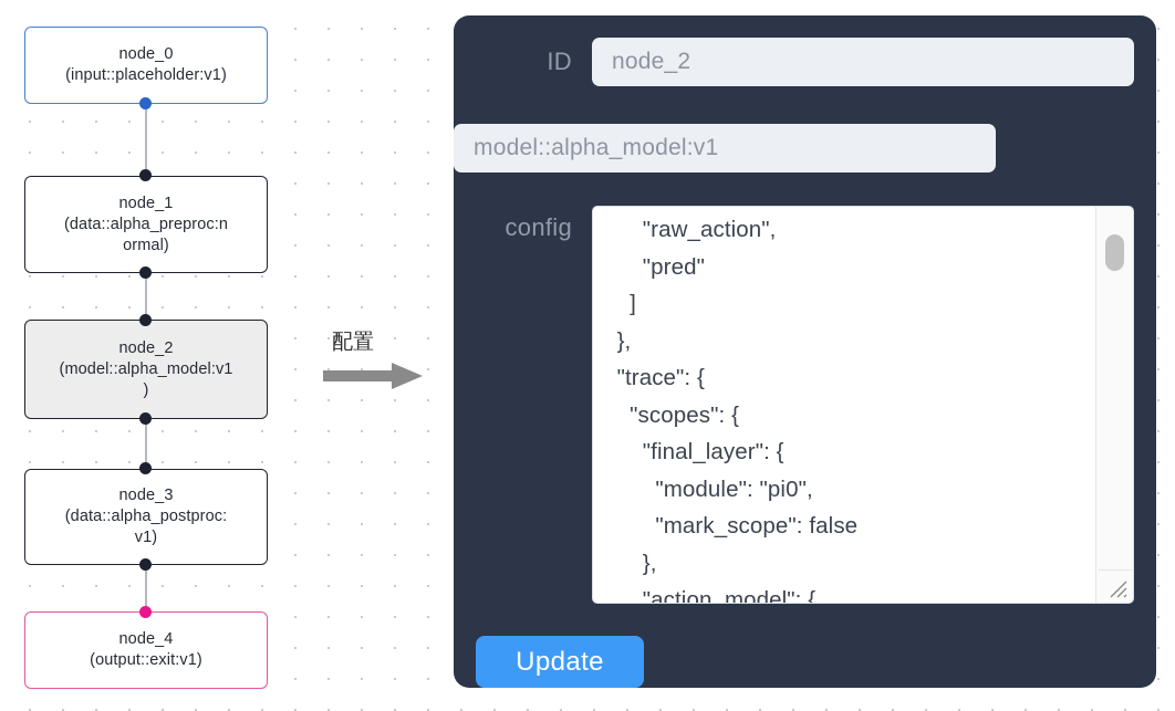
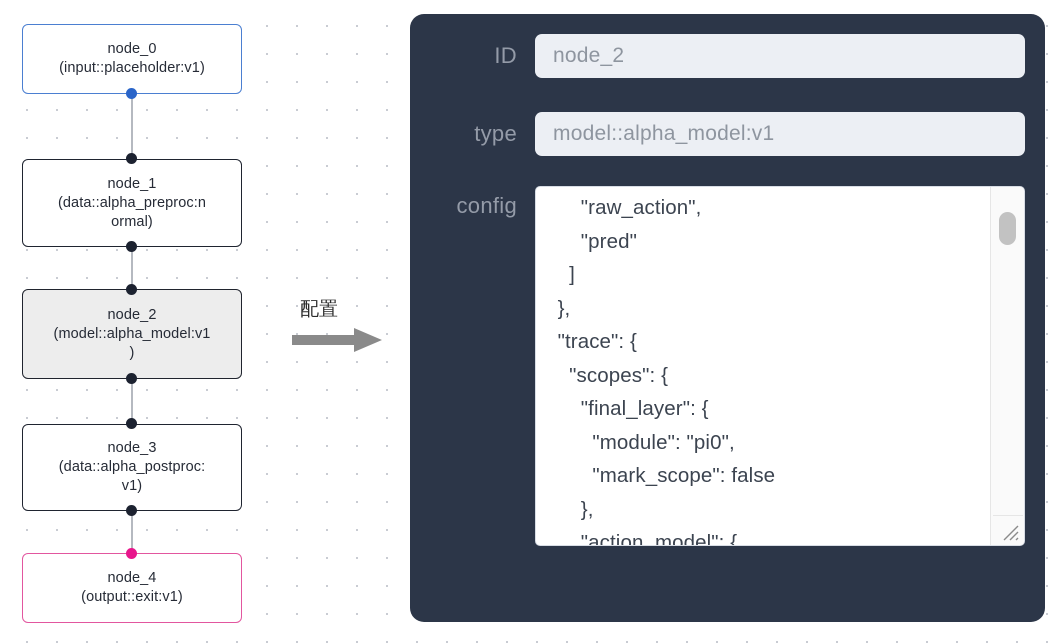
  node_0
  (input::placeholder:v1)
  node_1
  (data::alpha_preproc:n
  ormal)
  node_2
  (model::alpha_model:v1
  )
  node_3
  (data::alpha_postproc:
  v1)
  node_4
  (output::exit:v1)
  配置
  ID
  node_2
+ type
  model::alpha_model:v1
  config
  "raw_action",
  "pred"
  ]
  },
  "trace": {
  "scopes": {
  "final_layer": {
  "module": "pi0",
  "mark_scope": false
  },
  "action_model": {
- Update
